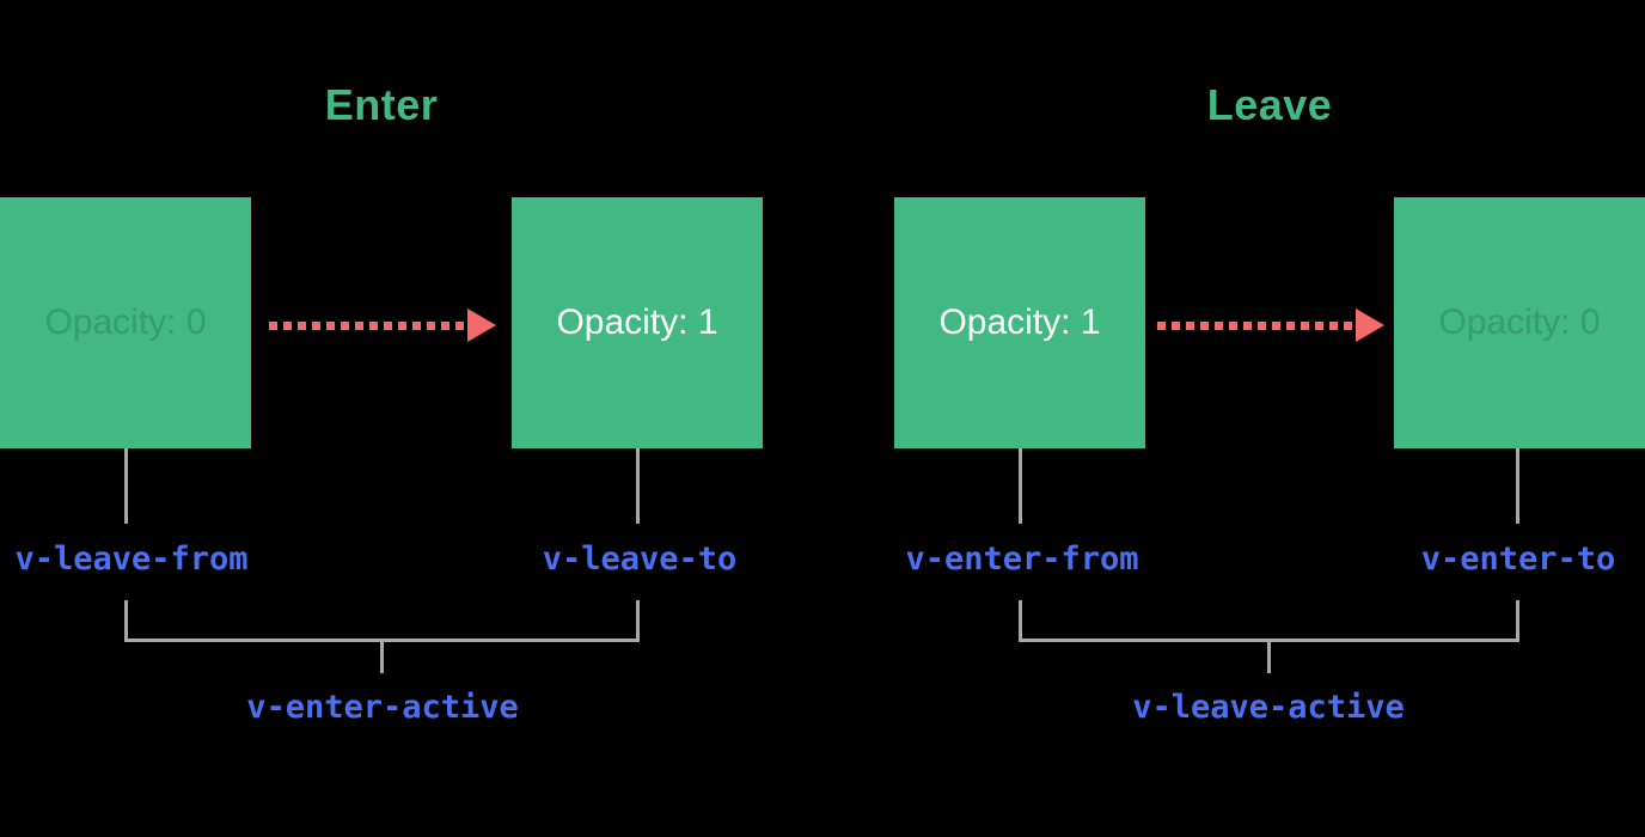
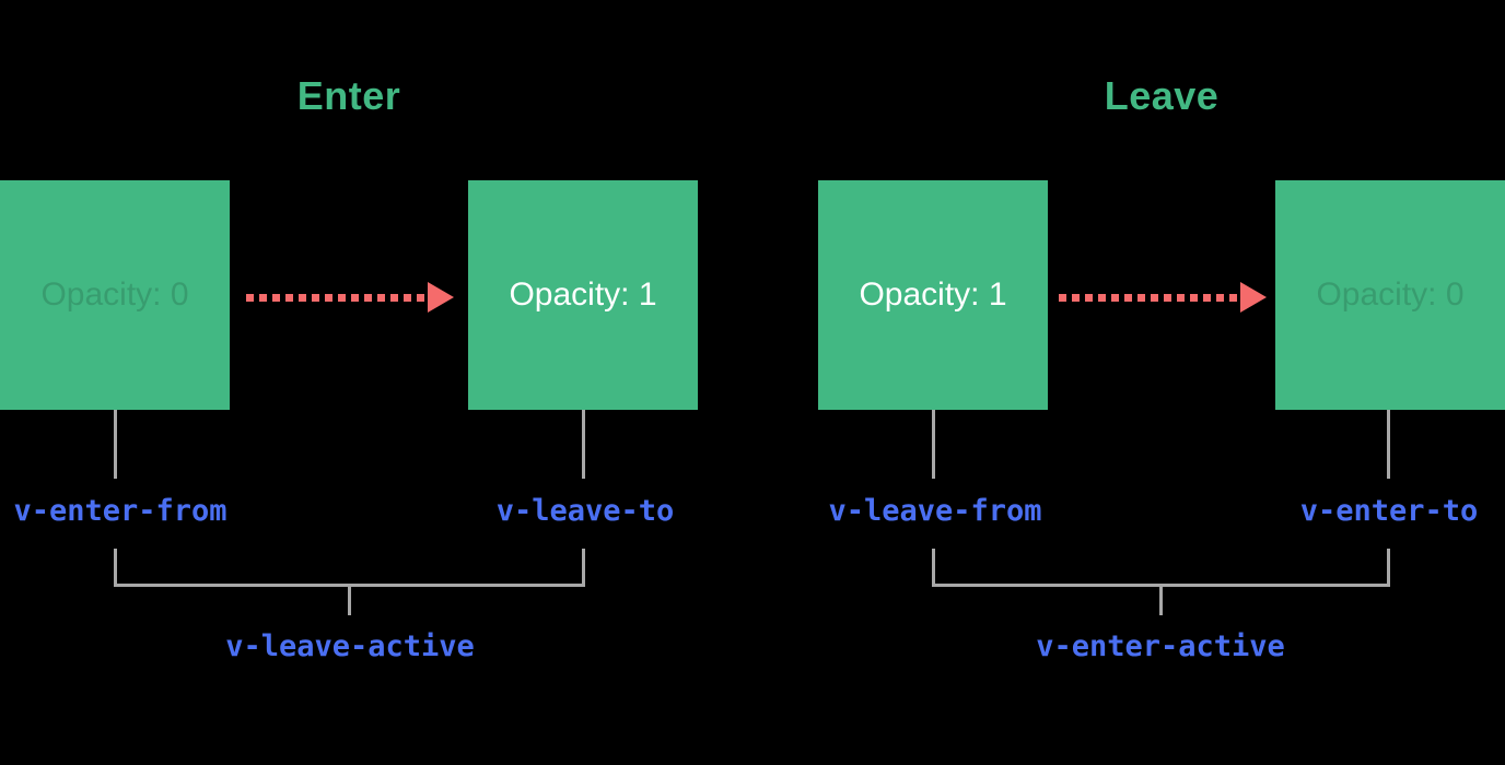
  Enter
  Opacity: 0
  Opacity: 1
- v-leave-from
+ v-enter-from
  v-leave-to
- v-enter-active
+ v-leave-active
  Leave
  Opacity: 1
  Opacity: 0
- v-enter-from
+ v-leave-from
  v-enter-to
- v-leave-active
+ v-enter-active
